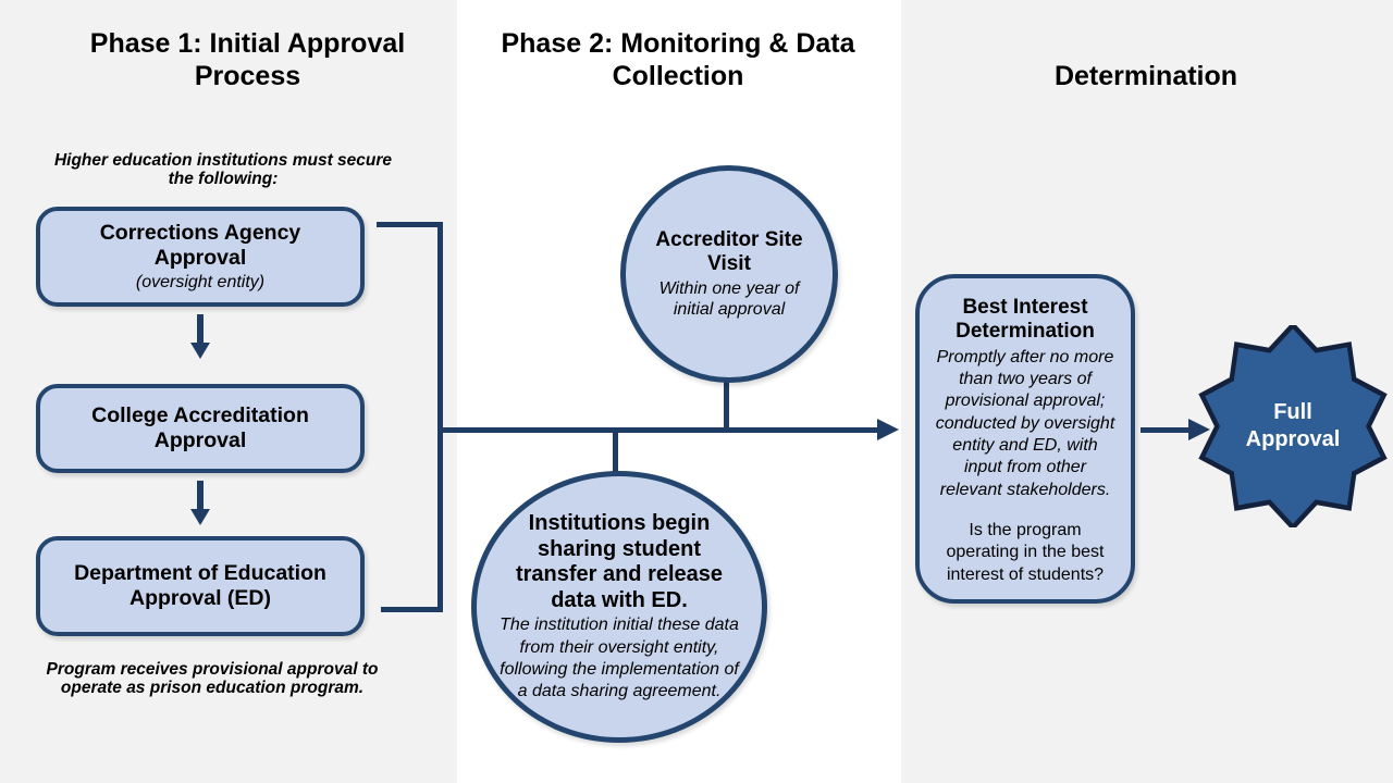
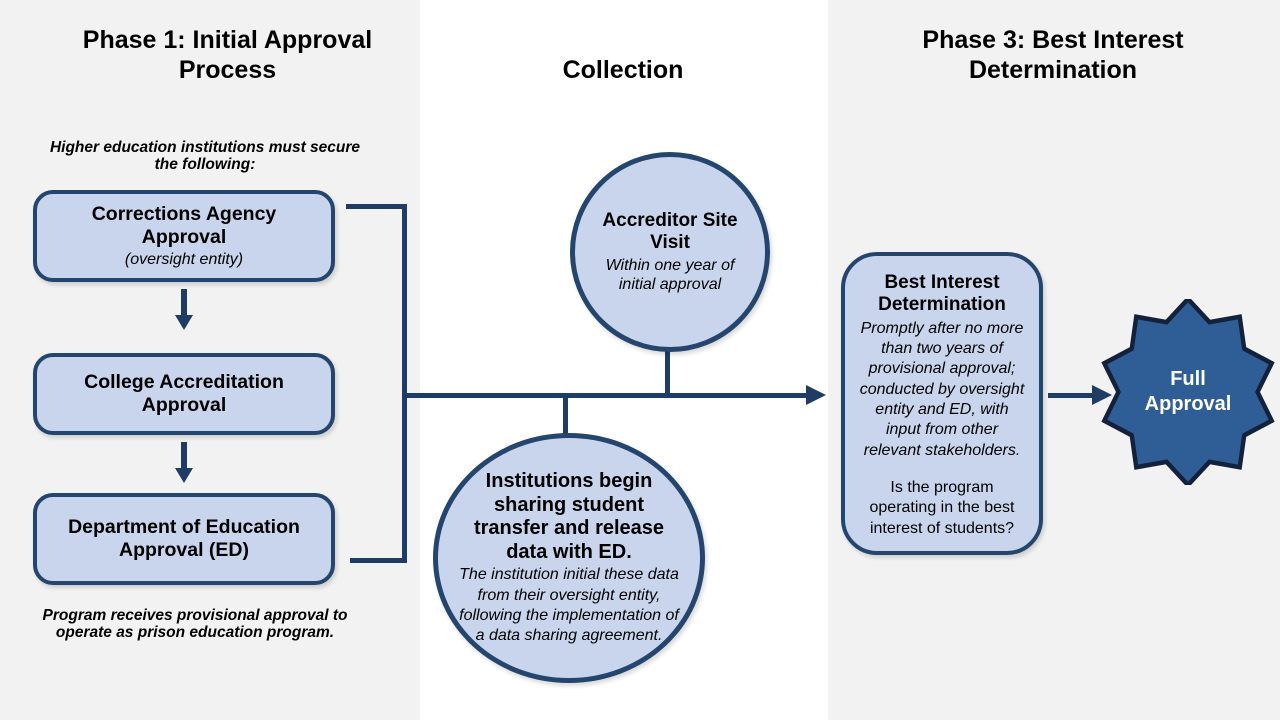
  Phase 1: Initial Approval
  Process
- Phase 2: Monitoring & Data
  Collection
+ Phase 3: Best Interest
  Determination
  Higher education institutions must secure the following:
  Program receives provisional approval to operate as prison education program.
  Corrections Agency Approval
  (oversight entity)
  College Accreditation Approval
  Department of Education Approval (ED)
  Accreditor Site Visit
  Within one year of initial approval
  Institutions begin sharing student transfer and release data with ED.
  The institution initial these data from their oversight entity, following the implementation of a data sharing agreement.
  Best Interest Determination
  Promptly after no more than two years of provisional approval; conducted by oversight entity and ED, with input from other relevant stakeholders.
  Is the program operating in the best interest of students?
  Full Approval
